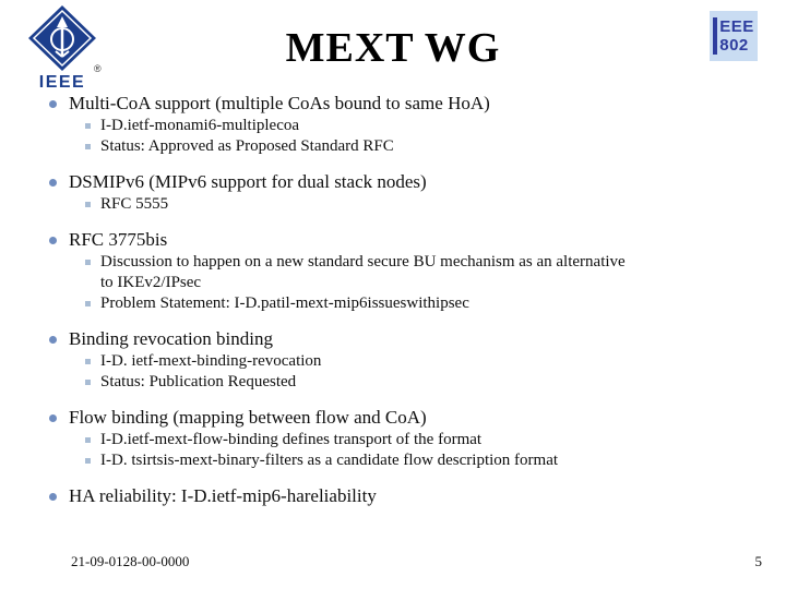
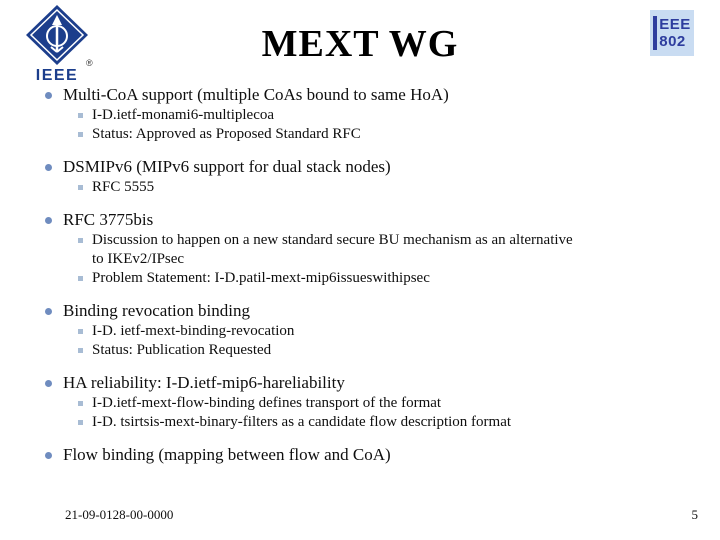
  ®
  IEEE
  MEXT WG
  EEE
  802
  Multi-CoA support (multiple CoAs bound to same HoA)
  I-D.ietf-monami6-multiplecoa
  Status: Approved as Proposed Standard RFC
  DSMIPv6 (MIPv6 support for dual stack nodes)
  RFC 5555
  RFC 3775bis
  Discussion to happen on a new standard secure BU mechanism as an alternative
  to IKEv2/IPsec
  Problem Statement: I-D.patil-mext-mip6issueswithipsec
  Binding revocation binding
  I-D. ietf-mext-binding-revocation
  Status: Publication Requested
- Flow binding (mapping between flow and CoA)
+ HA reliability: I-D.ietf-mip6-hareliability
  I-D.ietf-mext-flow-binding defines transport of the format
  I-D. tsirtsis-mext-binary-filters as a candidate flow description format
- HA reliability: I-D.ietf-mip6-hareliability
+ Flow binding (mapping between flow and CoA)
  21-09-0128-00-0000
  5
